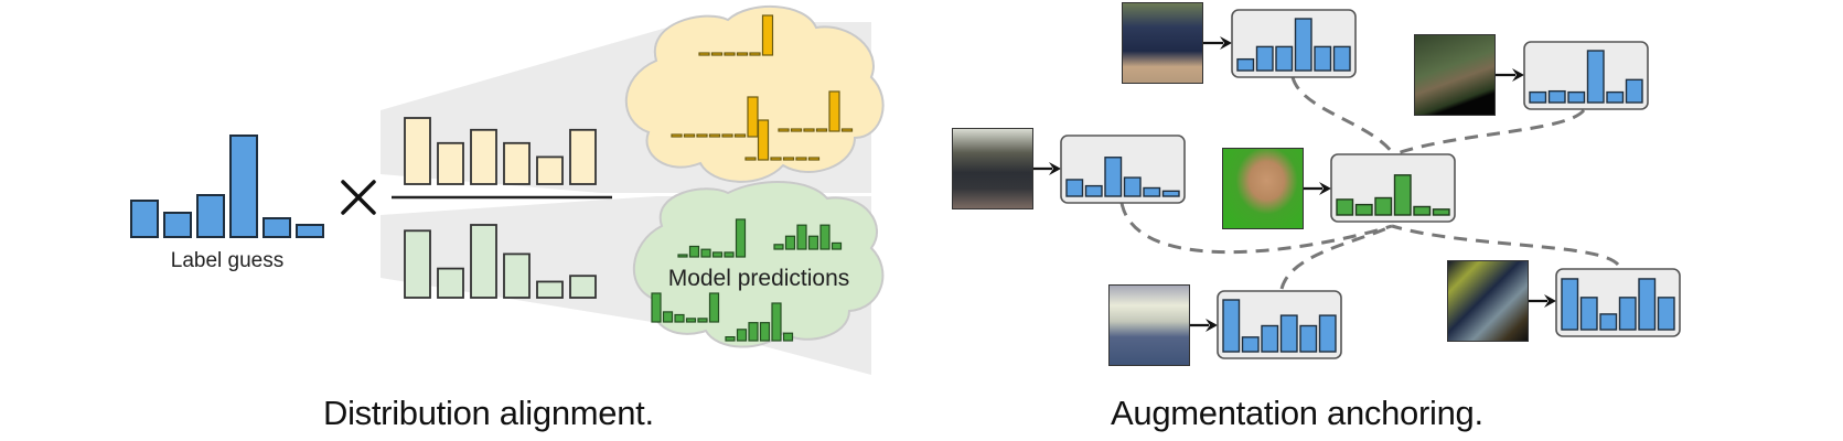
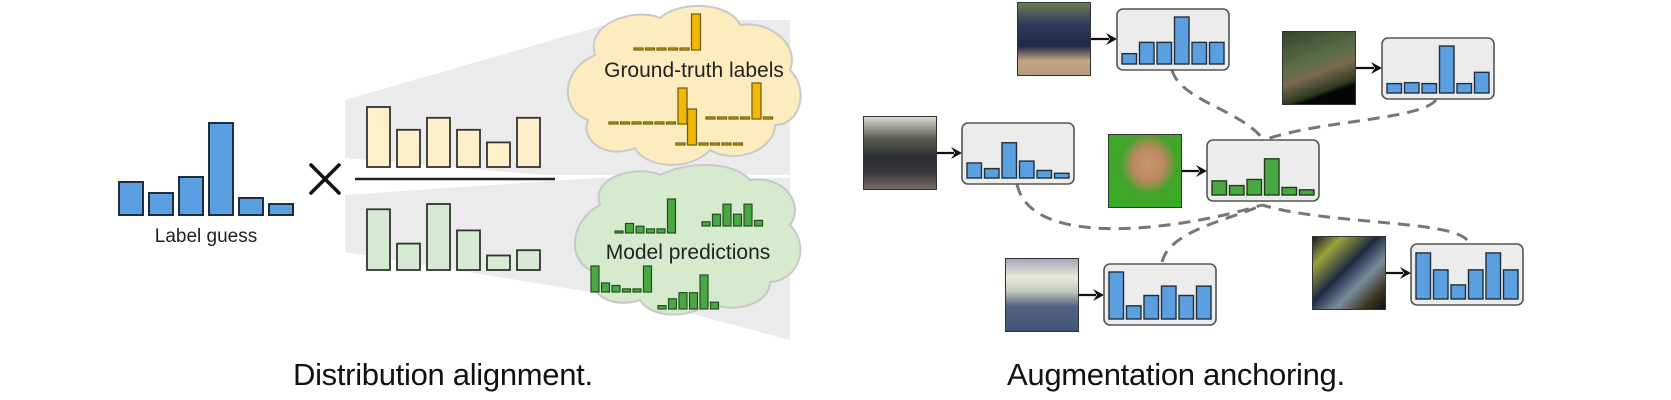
+ Ground-truth labels
  Model predictions
  Label guess
  Distribution alignment.
  Augmentation anchoring.
